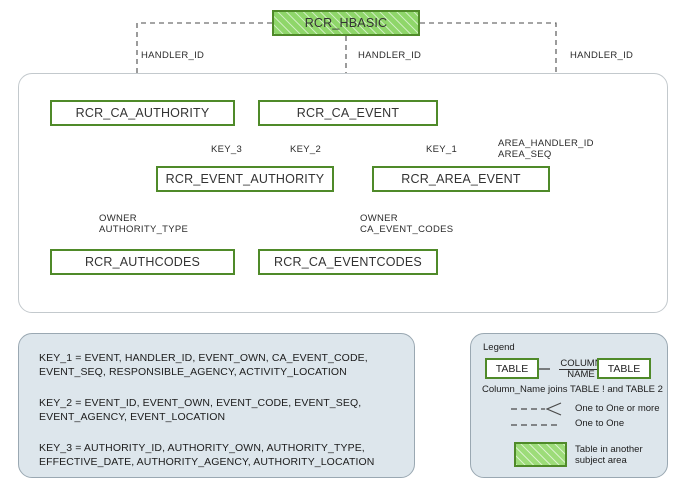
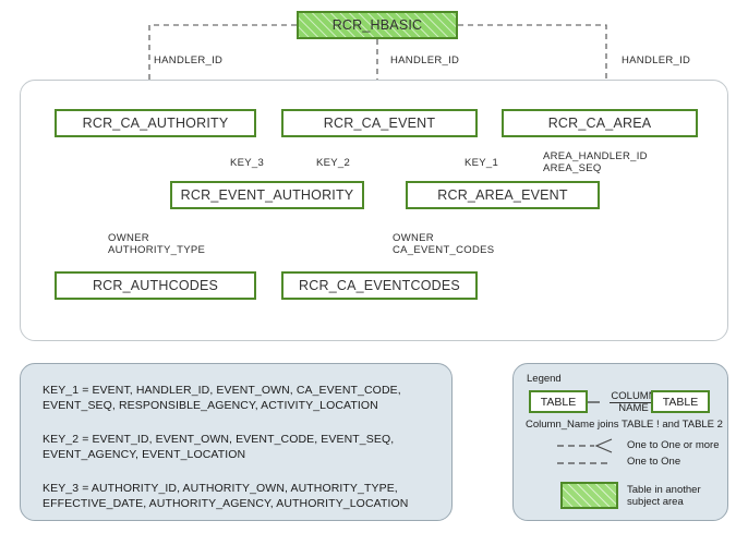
  RCR_HBASIC
  RCR_CA_AUTHORITY
  RCR_CA_EVENT
+ RCR_CA_AREA
  RCR_EVENT_AUTHORITY
  RCR_AREA_EVENT
  RCR_AUTHCODES
  RCR_CA_EVENTCODES
  HANDLER_ID
  HANDLER_ID
  HANDLER_ID
  KEY_3
  KEY_2
  KEY_1
  AREA_HANDLER_ID
  AREA_SEQ
  OWNER
  AUTHORITY_TYPE
  OWNER
  CA_EVENT_CODES
  KEY_1 = EVENT, HANDLER_ID, EVENT_OWN, CA_EVENT_CODE,
  EVENT_SEQ, RESPONSIBLE_AGENCY, ACTIVITY_LOCATION
  KEY_2 = EVENT_ID, EVENT_OWN, EVENT_CODE, EVENT_SEQ,
  EVENT_AGENCY, EVENT_LOCATION
  KEY_3 = AUTHORITY_ID, AUTHORITY_OWN, AUTHORITY_TYPE,
  EFFECTIVE_DATE, AUTHORITY_AGENCY, AUTHORITY_LOCATION
  Legend
  TABLE
  COLUM
  NAME
  TABLE
  Column_Name joins TABLE ! and TABLE 2
  One to One or more
  One to One
  Table in another
  subject area
